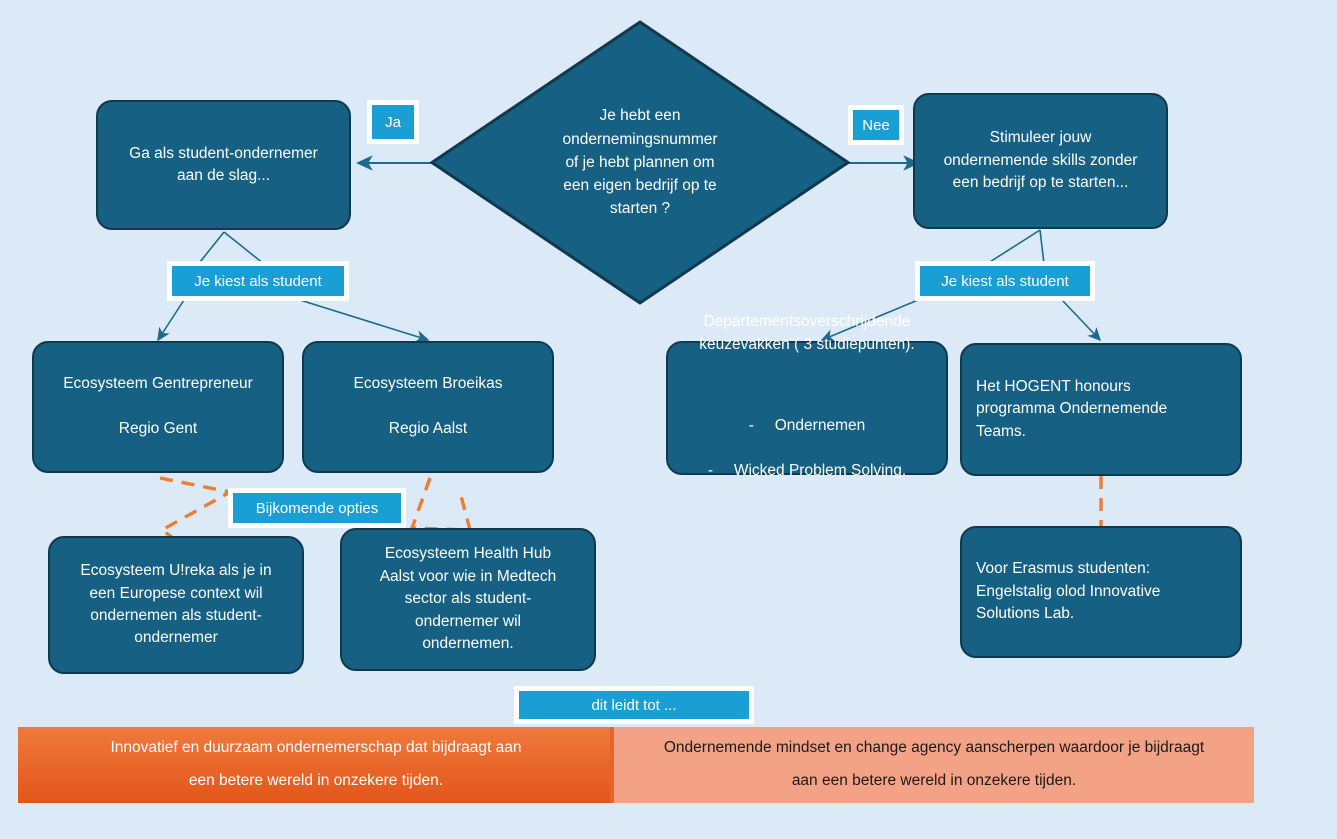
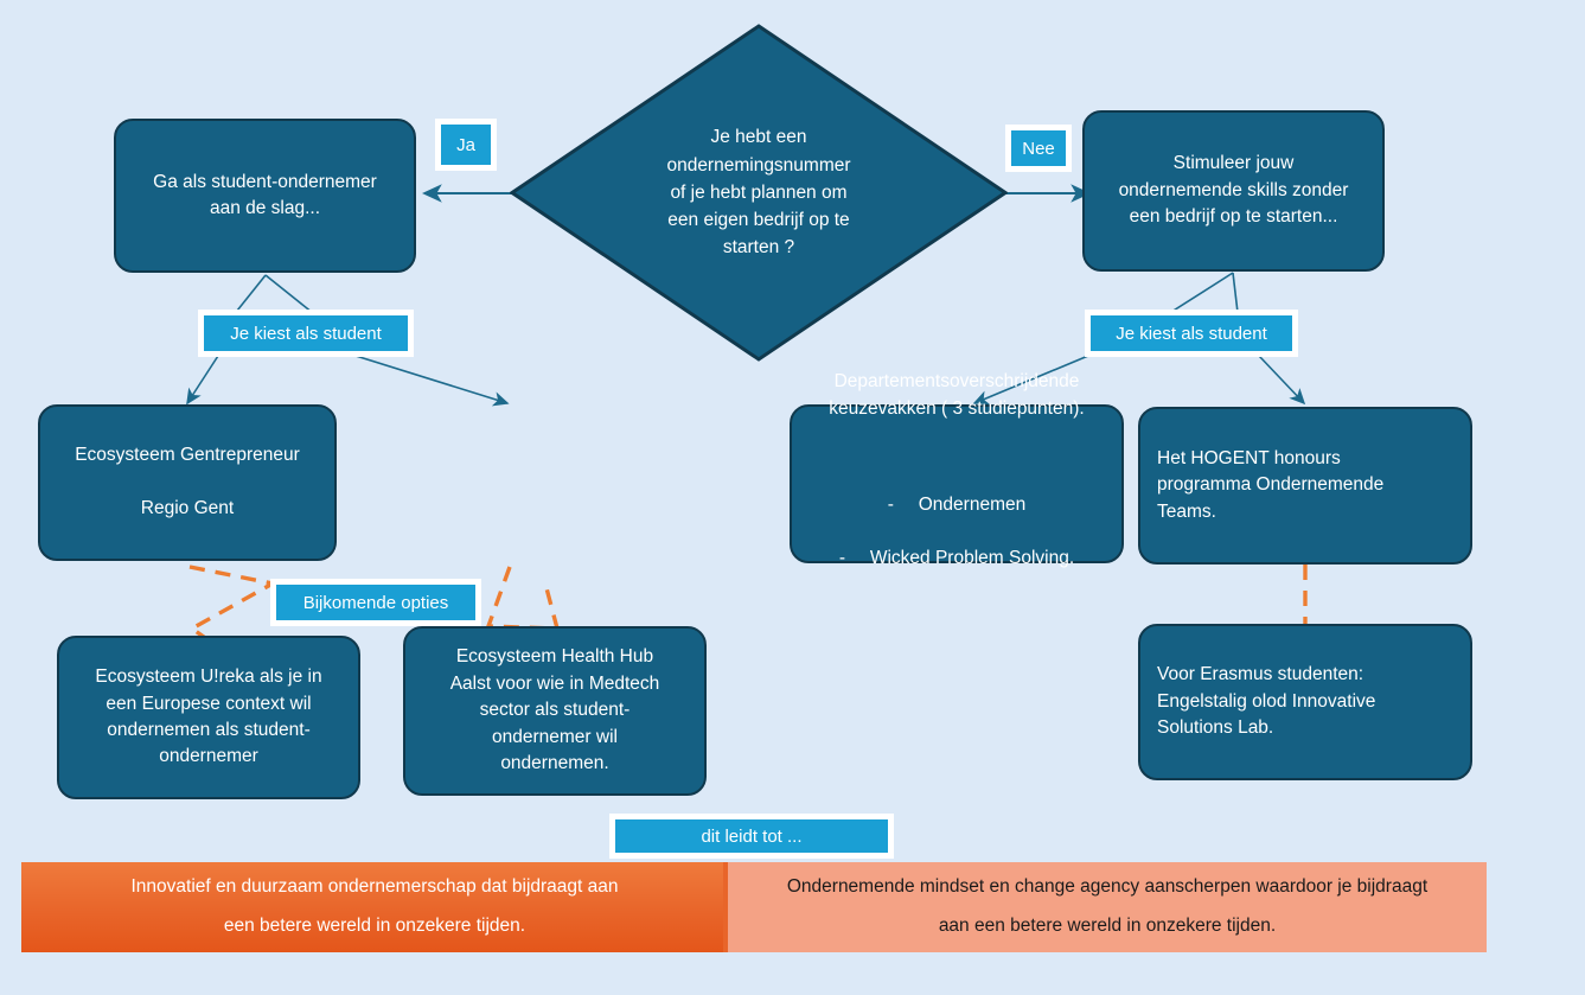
  Je hebt een
  ondernemingsnummer
  of je hebt plannen om
  een eigen bedrijf op te
  starten ?
  Ja
  Nee
  Ga als student-ondernemer
  aan de slag...
  Stimuleer jouw
  ondernemende skills zonder
  een bedrijf op te starten...
  Je kiest als student
  Je kiest als student
  Ecosysteem Gentrepreneur
  Regio Gent
- Ecosysteem Broeikas
- Regio Aalst
  Departementsoverschrijdende
  keuzevakken ( 3 studiepunten).
  - Ondernemen
  - Wicked Problem Solving.
  Het HOGENT honours
  programma Ondernemende
  Teams.
  Bijkomende opties
  Ecosysteem U!reka als je in
  een Europese context wil
  ondernemen als student-
  ondernemer
  Ecosysteem Health Hub
  Aalst voor wie in Medtech
  sector als student-
  ondernemer wil
  ondernemen.
  Voor Erasmus studenten:
  Engelstalig olod Innovative
  Solutions Lab.
  dit leidt tot ...
  Innovatief en duurzaam ondernemerschap dat bijdraagt aan
  een betere wereld in onzekere tijden.
  Ondernemende mindset en change agency aanscherpen waardoor je bijdraagt
  aan een betere wereld in onzekere tijden.
